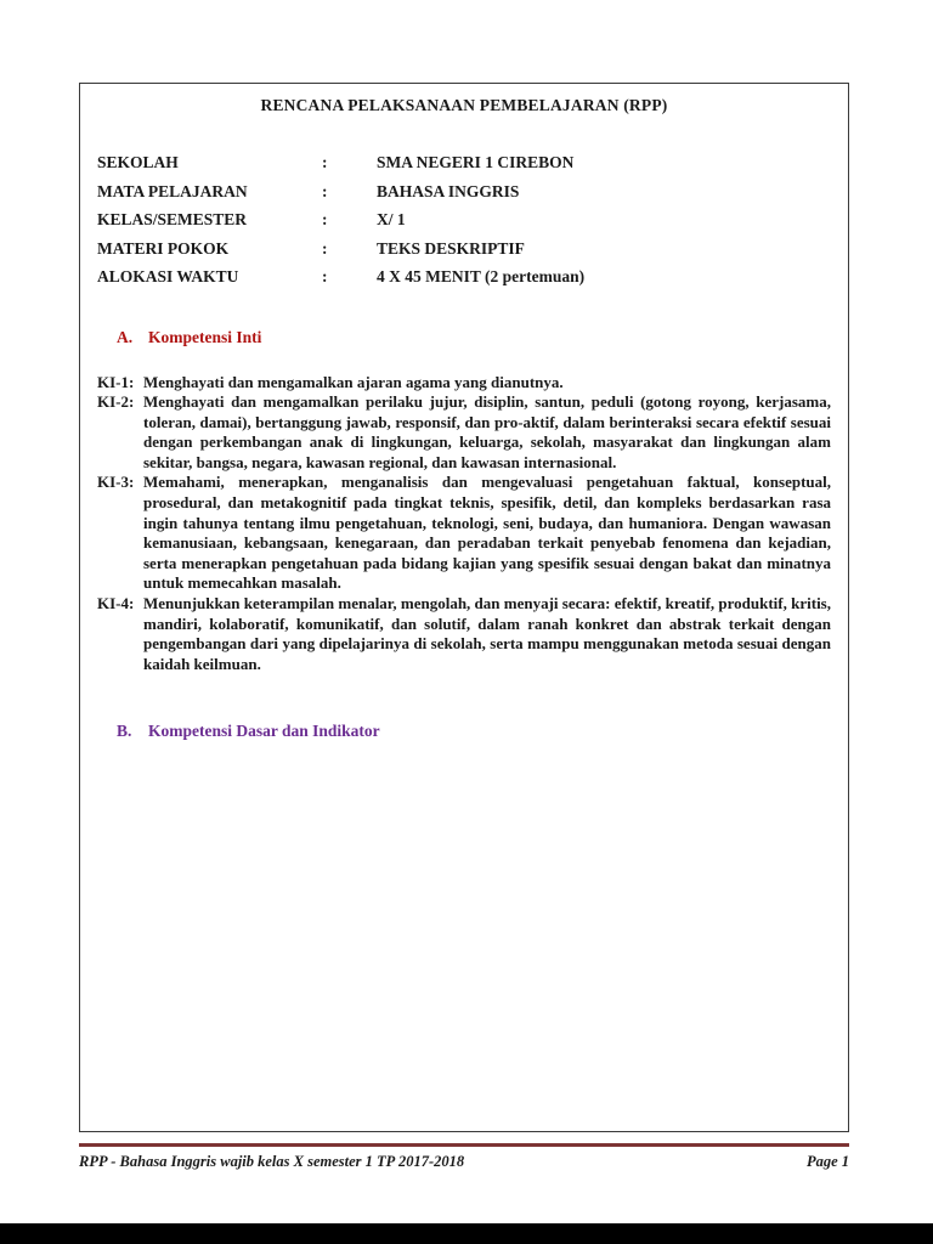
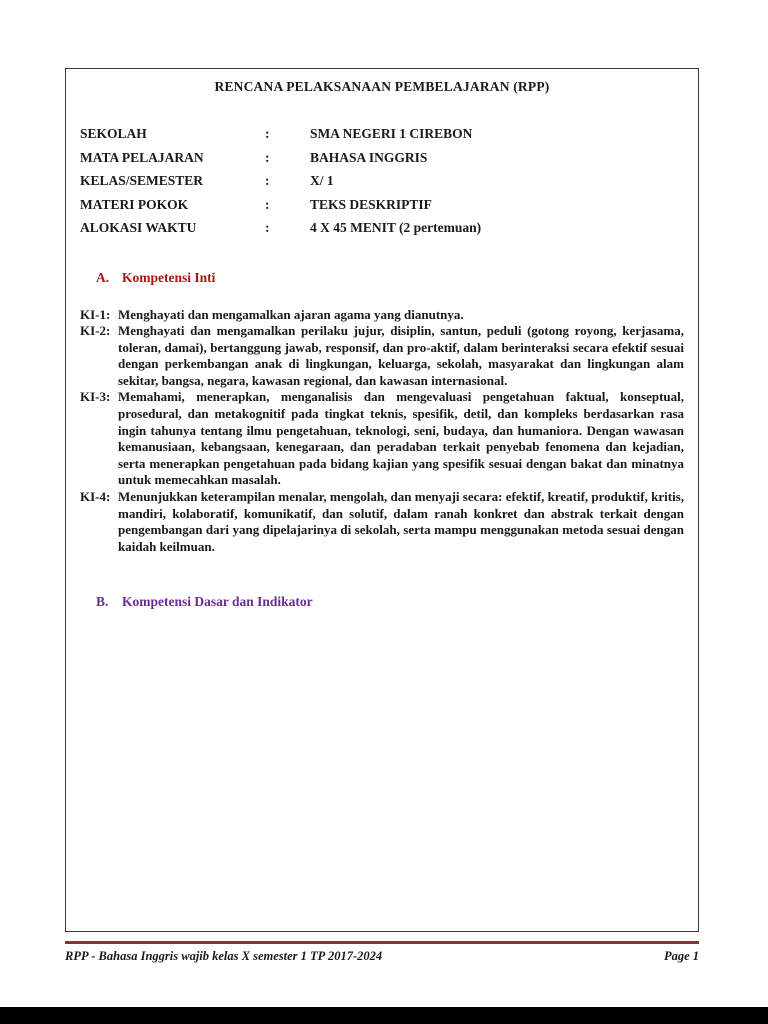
  RENCANA PELAKSANAAN PEMBELAJARAN (RPP)
  SEKOLAH
  :
  SMA NEGERI 1 CIREBON
  MATA PELAJARAN
  :
  BAHASA INGGRIS
  KELAS/SEMESTER
  :
  X/ 1
  MATERI POKOK
  :
  TEKS DESKRIPTIF
  ALOKASI WAKTU
  :
  4 X 45 MENIT (2 pertemuan)
  A.
  Kompetensi Inti
  KI-1:
  Menghayati dan mengamalkan ajaran agama yang dianutnya.
  KI-2:
  Menghayati dan mengamalkan perilaku jujur, disiplin, santun, peduli (gotong royong, kerjasama, toleran, damai), bertanggung jawab, responsif, dan pro-aktif, dalam berinteraksi secara efektif sesuai dengan perkembangan anak di lingkungan, keluarga, sekolah, masyarakat dan lingkungan alam sekitar, bangsa, negara, kawasan regional, dan kawasan internasional.
  KI-3:
  Memahami, menerapkan, menganalisis dan mengevaluasi pengetahuan faktual, konseptual, prosedural, dan metakognitif pada tingkat teknis, spesifik, detil, dan kompleks berdasarkan rasa ingin tahunya tentang ilmu pengetahuan, teknologi, seni, budaya, dan humaniora. Dengan wawasan kemanusiaan, kebangsaan, kenegaraan, dan peradaban terkait penyebab fenomena dan kejadian, serta menerapkan pengetahuan pada bidang kajian yang spesifik sesuai dengan bakat dan minatnya untuk memecahkan masalah.
  KI-4:
  Menunjukkan keterampilan menalar, mengolah, dan menyaji secara: efektif, kreatif, produktif, kritis, mandiri, kolaboratif, komunikatif, dan solutif, dalam ranah konkret dan abstrak terkait dengan pengembangan dari yang dipelajarinya di sekolah, serta mampu menggunakan metoda sesuai dengan kaidah keilmuan.
  B.
  Kompetensi Dasar dan Indikator
- RPP - Bahasa Inggris wajib kelas X semester 1 TP 2017-2018
+ RPP - Bahasa Inggris wajib kelas X semester 1 TP 2017-2024
  Page 1
